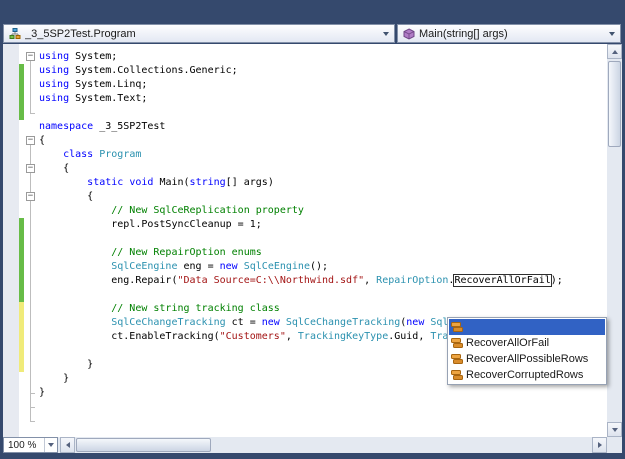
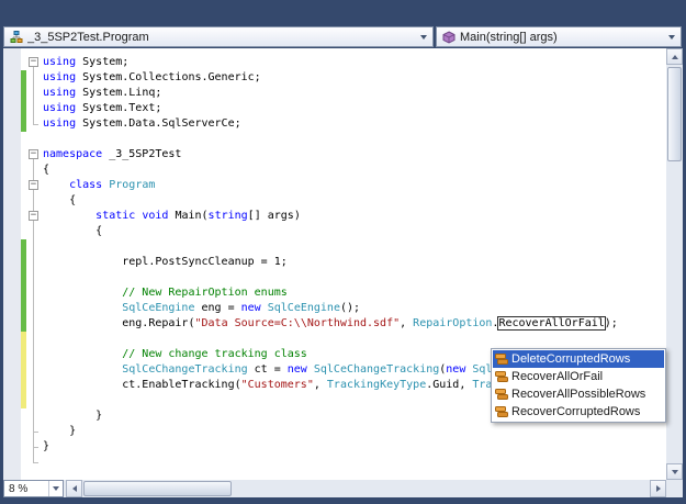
  _3_5SP2Test.Program
  Main(string[] args)
  −
  −
  −
  −
  using System;
  using System.Collections.Generic;
  using System.Linq;
  using System.Text;
+ using System.Data.SqlServerCe;
  namespace _3_5SP2Test
  {
  class Program
  {
  static void Main(string[] args)
  {
- // New SqlCeReplication property
  repl.PostSyncCleanup = 1;
  // New RepairOption enums
  SqlCeEngine eng = new SqlCeEngine();
  eng.Repair("Data Source=C:\\Northwind.sdf", RepairOption.RecoverAllOrFail);
- // New string tracking class
+ // New change tracking class
  SqlCeChangeTracking ct = new SqlCeChangeTracking(new Sql
  ct.EnableTracking("Customers", TrackingKeyType.Guid, Tra
  }
  }
  }
+ DeleteCorruptedRows
  RecoverAllOrFail
  RecoverAllPossibleRows
  RecoverCorruptedRows
- 100 %
+ 8 %
